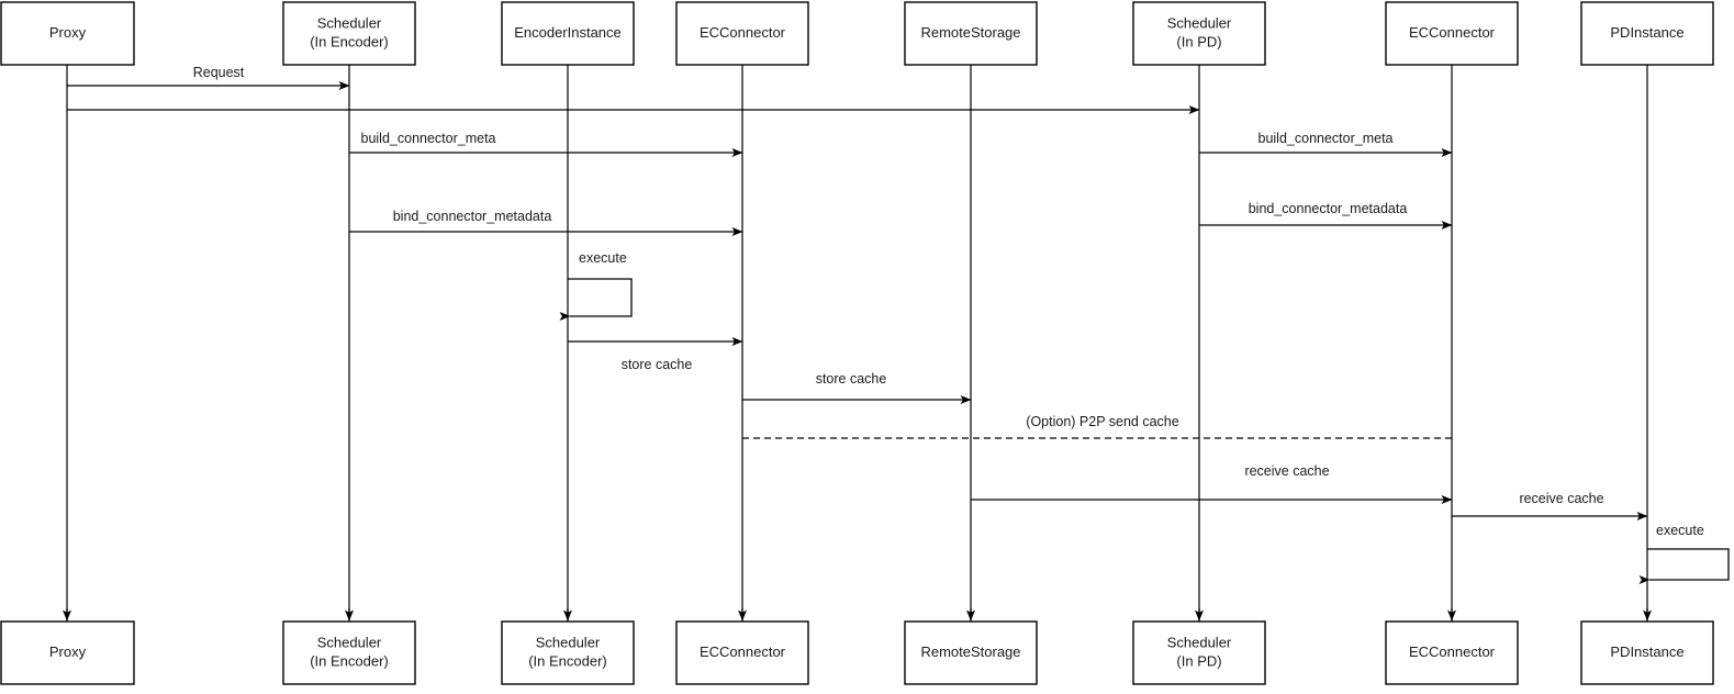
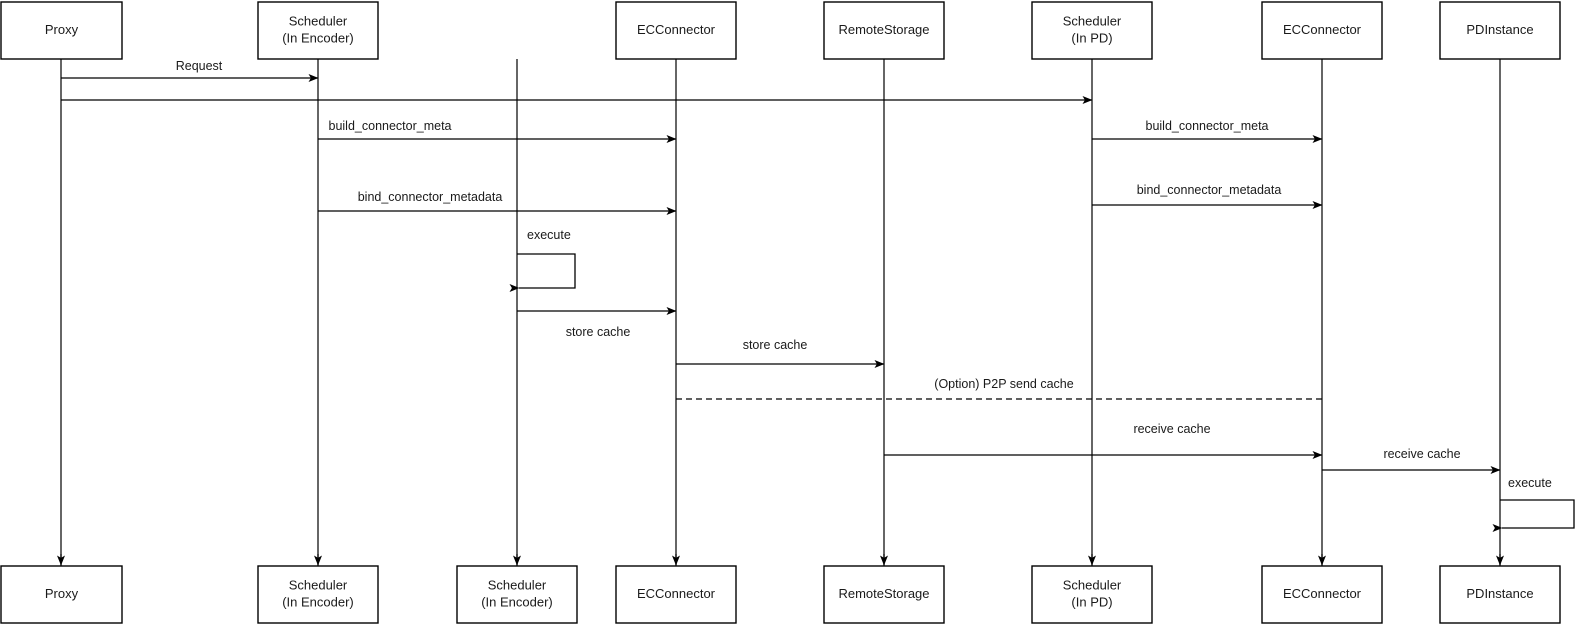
  Request
  build_connector_meta
  build_connector_meta
  bind_connector_metadata
  bind_connector_metadata
  store cache
  store cache
  (Option) P2P send cache
  receive cache
  receive cache
  execute
  execute
  Proxy
  Scheduler
  (In Encoder)
- EncoderInstance
  ECConnector
  RemoteStorage
  Scheduler
  (In PD)
  ECConnector
  PDInstance
  Proxy
  Scheduler
  (In Encoder)
  Scheduler
  (In Encoder)
  ECConnector
  RemoteStorage
  Scheduler
  (In PD)
  ECConnector
  PDInstance
